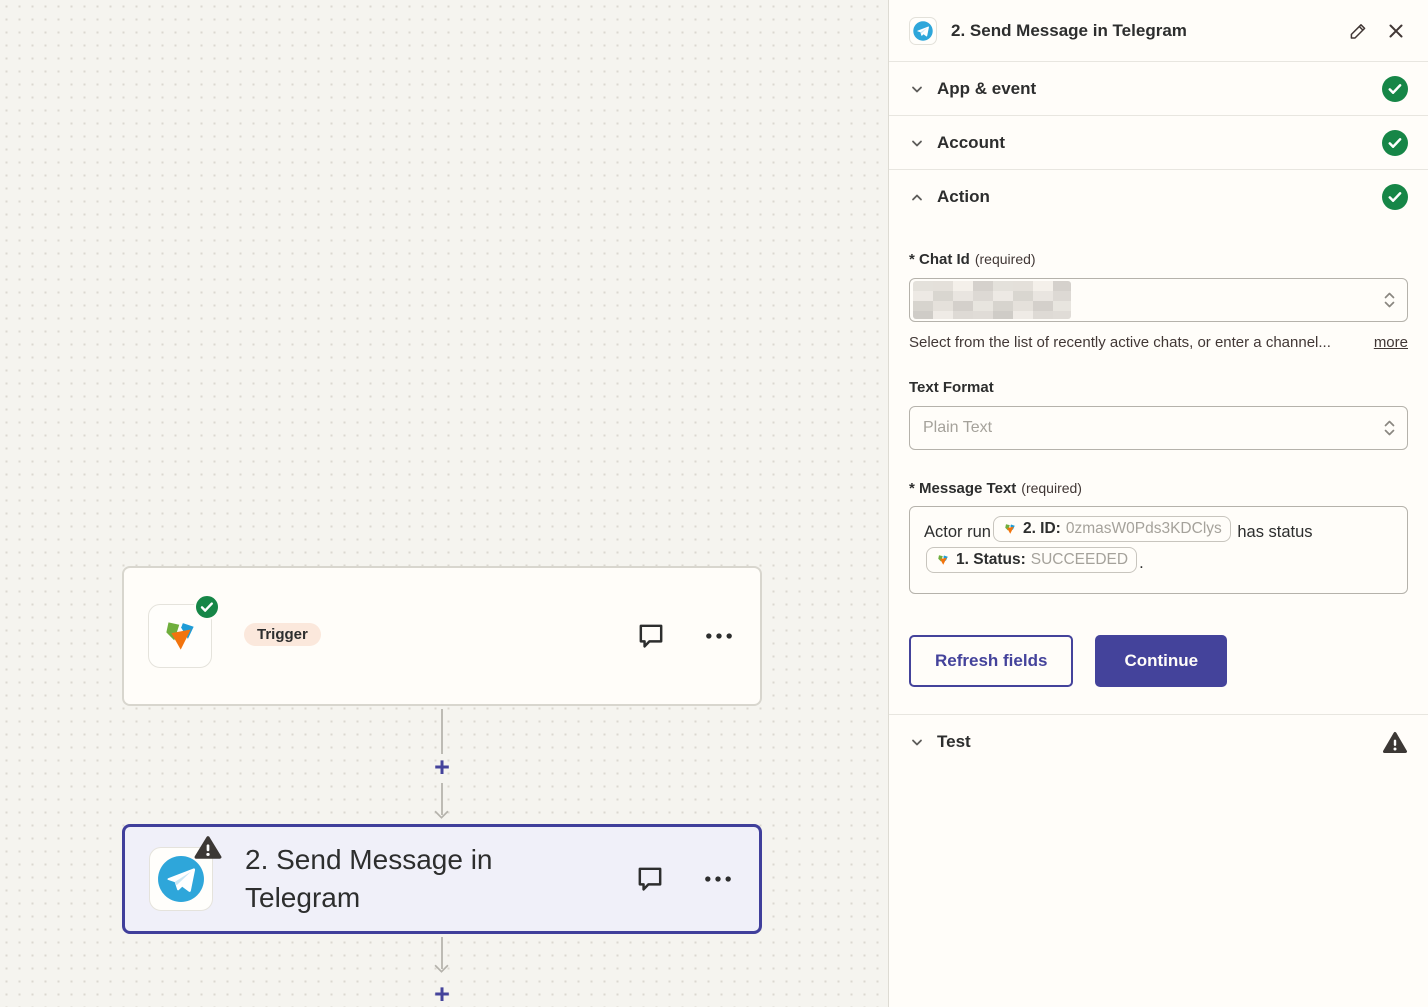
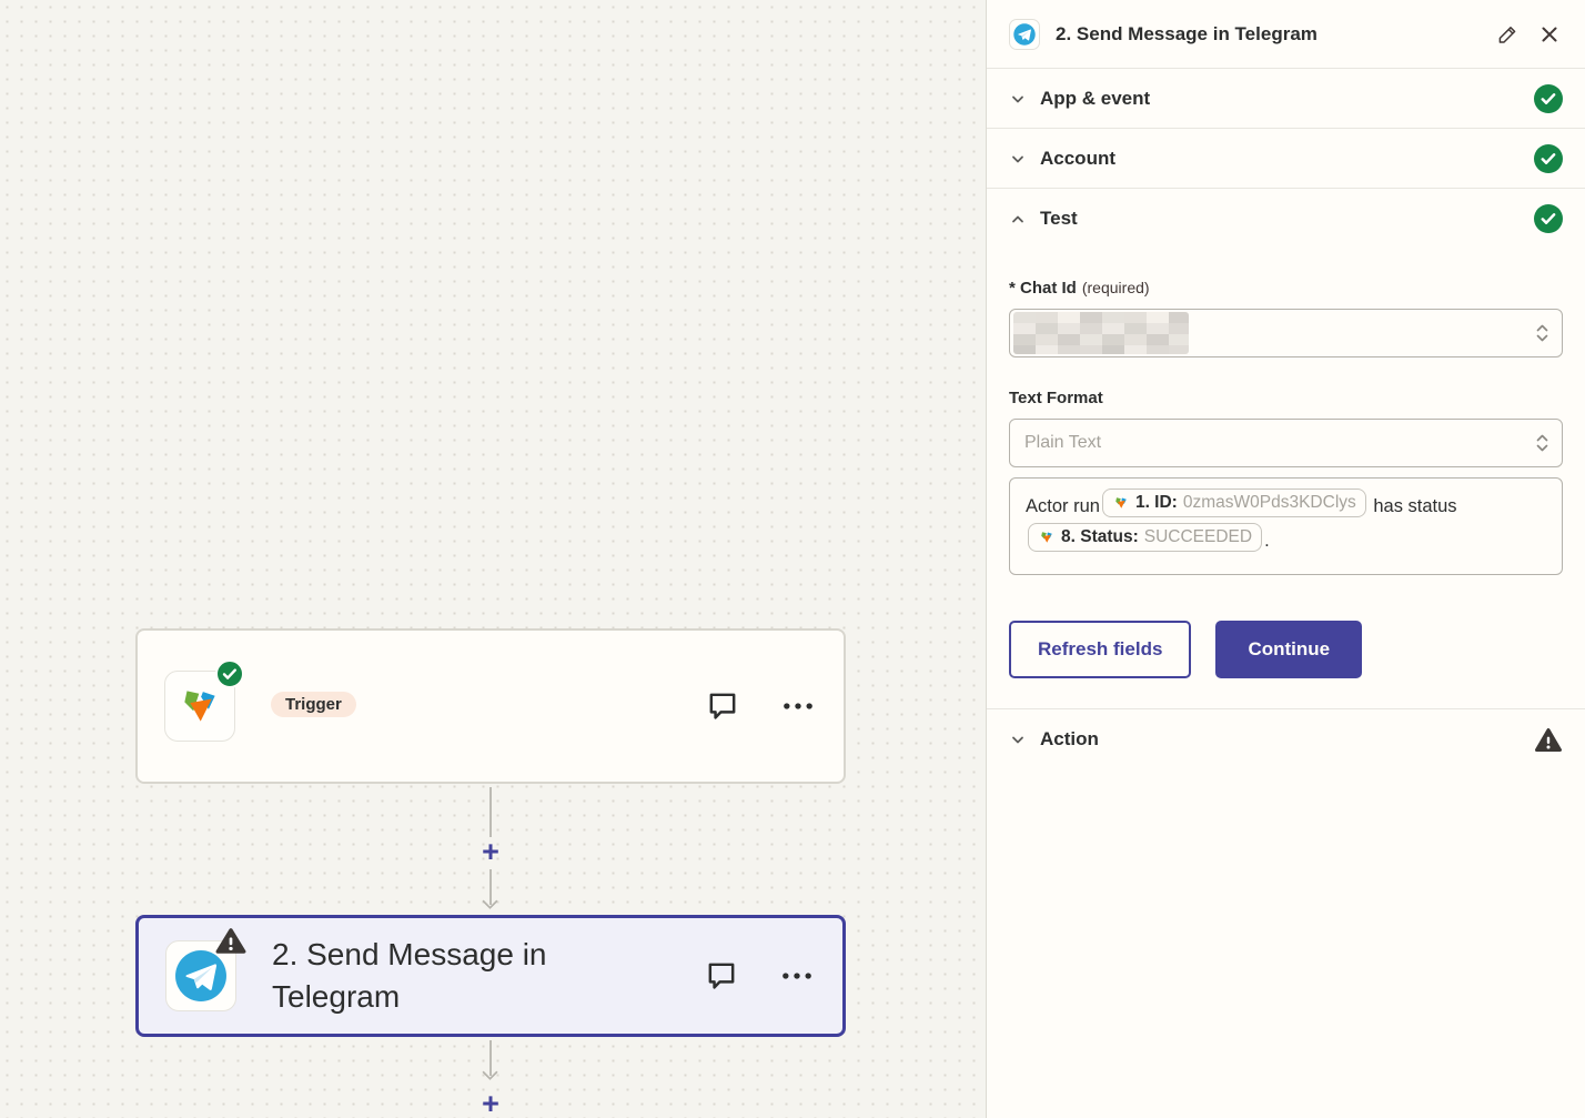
  Trigger
  +
  2. Send Message in Telegram
  +
  2. Send Message in Telegram
  App & event
  Account
- Action
+ Test
  * Chat Id (required)
- Select from the list of recently active chats, or enter a channel...
- more
  Text Format
  Plain Text
- * Message Text (required)
  Actor run
- 2. ID:
+ 1. ID:
  0zmasW0Pds3KDClys
  has status
- 1. Status:
+ 8. Status:
  SUCCEEDED
  .
  Refresh fields
  Continue
- Test
+ Action
